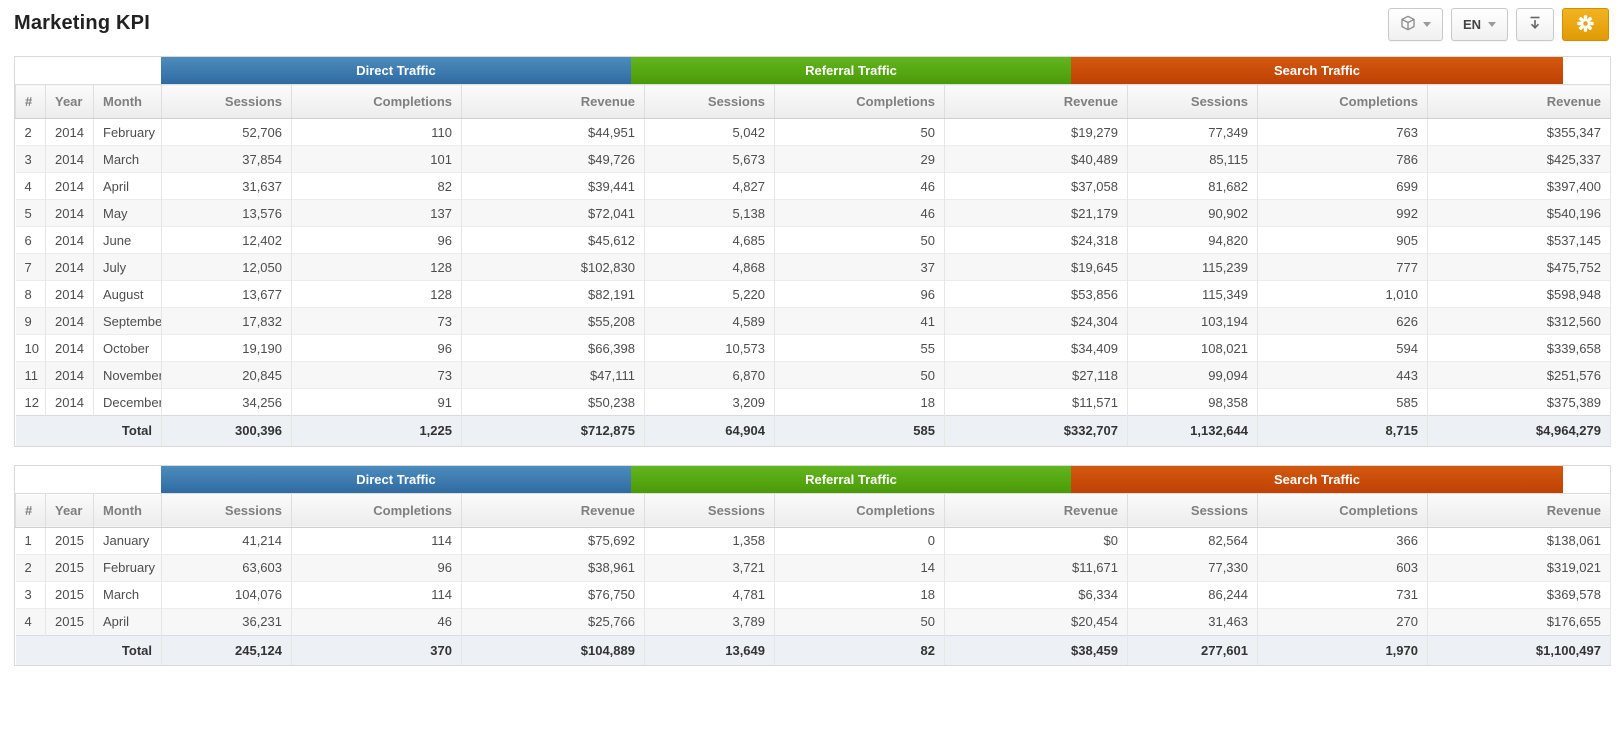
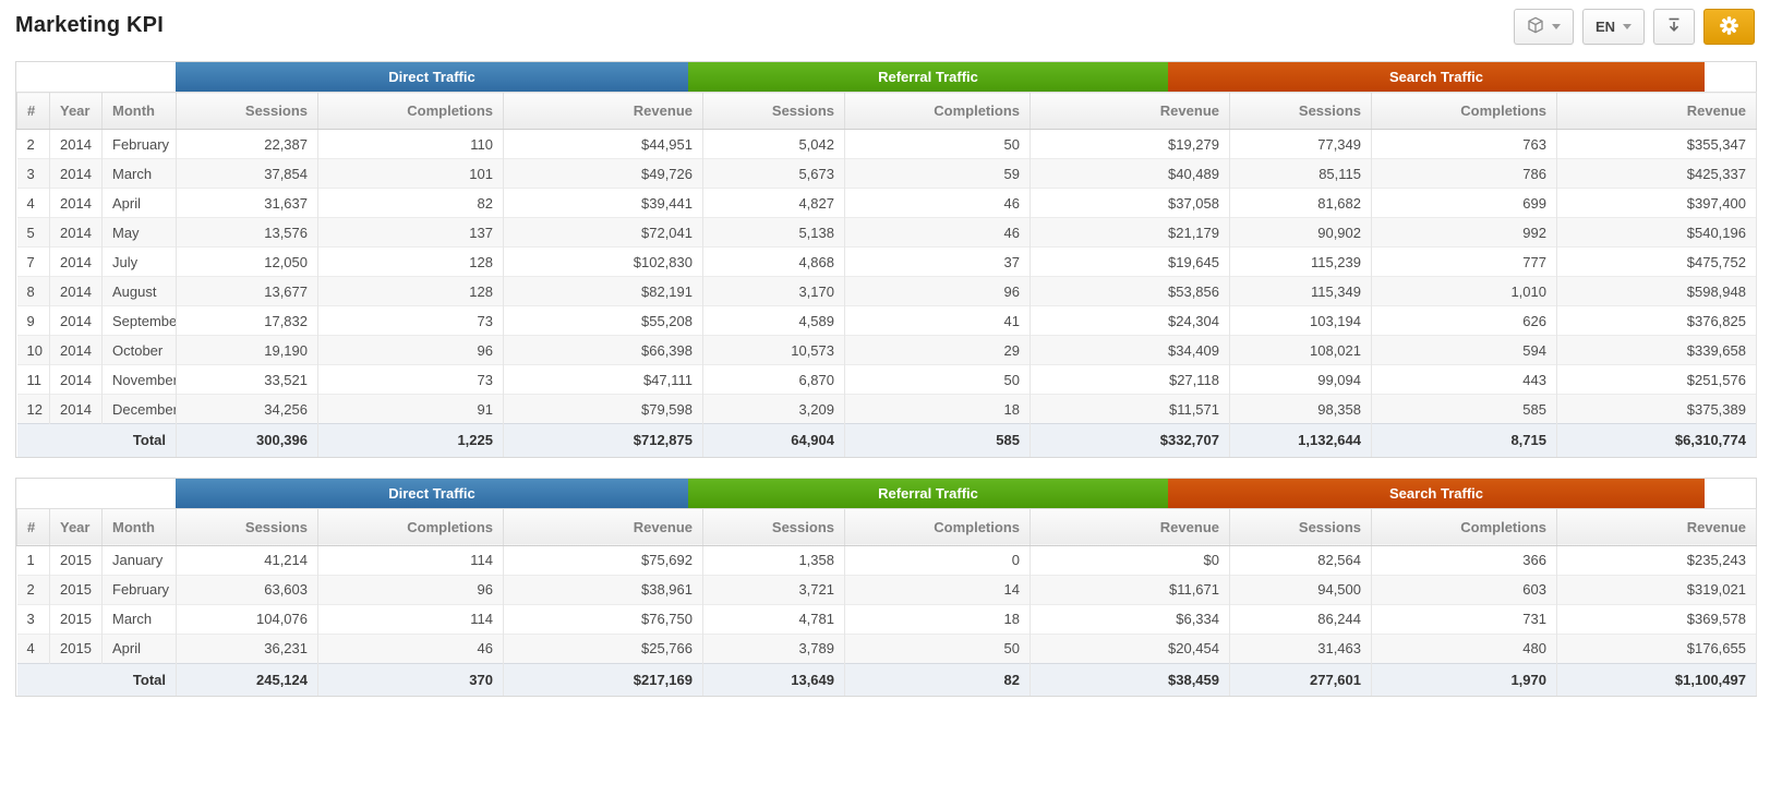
  Marketing KPI
  EN
  Direct Traffic
  Referral Traffic
  Search Traffic
  #	Year	Month	Sessions	Completions	Revenue	Sessions	Completions	Revenue	Sessions	Completions	Revenue
- 2	2014	February	52,706	110	$44,951	5,042	50	$19,279	77,349	763	$355,347
+ 2	2014	February	22,387	110	$44,951	5,042	50	$19,279	77,349	763	$355,347
- 3	2014	March	37,854	101	$49,726	5,673	29	$40,489	85,115	786	$425,337
+ 3	2014	March	37,854	101	$49,726	5,673	59	$40,489	85,115	786	$425,337
  4	2014	April	31,637	82	$39,441	4,827	46	$37,058	81,682	699	$397,400
  5	2014	May	13,576	137	$72,041	5,138	46	$21,179	90,902	992	$540,196
- 6	2014	June	12,402	96	$45,612	4,685	50	$24,318	94,820	905	$537,145
  7	2014	July	12,050	128	$102,830	4,868	37	$19,645	115,239	777	$475,752
- 8	2014	August	13,677	128	$82,191	5,220	96	$53,856	115,349	1,010	$598,948
+ 8	2014	August	13,677	128	$82,191	3,170	96	$53,856	115,349	1,010	$598,948
- 9	2014	Septembe	17,832	73	$55,208	4,589	41	$24,304	103,194	626	$312,560
+ 9	2014	Septembe	17,832	73	$55,208	4,589	41	$24,304	103,194	626	$376,825
- 10	2014	October	19,190	96	$66,398	10,573	55	$34,409	108,021	594	$339,658
+ 10	2014	October	19,190	96	$66,398	10,573	29	$34,409	108,021	594	$339,658
- 11	2014	November	20,845	73	$47,111	6,870	50	$27,118	99,094	443	$251,576
+ 11	2014	November	33,521	73	$47,111	6,870	50	$27,118	99,094	443	$251,576
- 12	2014	December	34,256	91	$50,238	3,209	18	$11,571	98,358	585	$375,389
+ 12	2014	December	34,256	91	$79,598	3,209	18	$11,571	98,358	585	$375,389
- Total	300,396	1,225	$712,875	64,904	585	$332,707	1,132,644	8,715	$4,964,279
+ Total	300,396	1,225	$712,875	64,904	585	$332,707	1,132,644	8,715	$6,310,774
  Direct Traffic
  Referral Traffic
  Search Traffic
  #	Year	Month	Sessions	Completions	Revenue	Sessions	Completions	Revenue	Sessions	Completions	Revenue
- 1	2015	January	41,214	114	$75,692	1,358	0	$0	82,564	366	$138,061
+ 1	2015	January	41,214	114	$75,692	1,358	0	$0	82,564	366	$235,243
- 2	2015	February	63,603	96	$38,961	3,721	14	$11,671	77,330	603	$319,021
+ 2	2015	February	63,603	96	$38,961	3,721	14	$11,671	94,500	603	$319,021
  3	2015	March	104,076	114	$76,750	4,781	18	$6,334	86,244	731	$369,578
- 4	2015	April	36,231	46	$25,766	3,789	50	$20,454	31,463	270	$176,655
+ 4	2015	April	36,231	46	$25,766	3,789	50	$20,454	31,463	480	$176,655
- Total	245,124	370	$104,889	13,649	82	$38,459	277,601	1,970	$1,100,497
+ Total	245,124	370	$217,169	13,649	82	$38,459	277,601	1,970	$1,100,497
